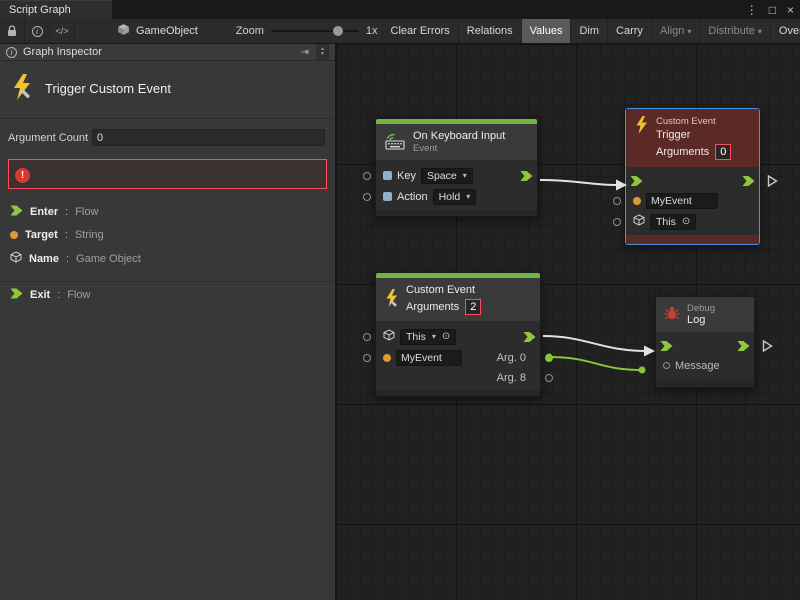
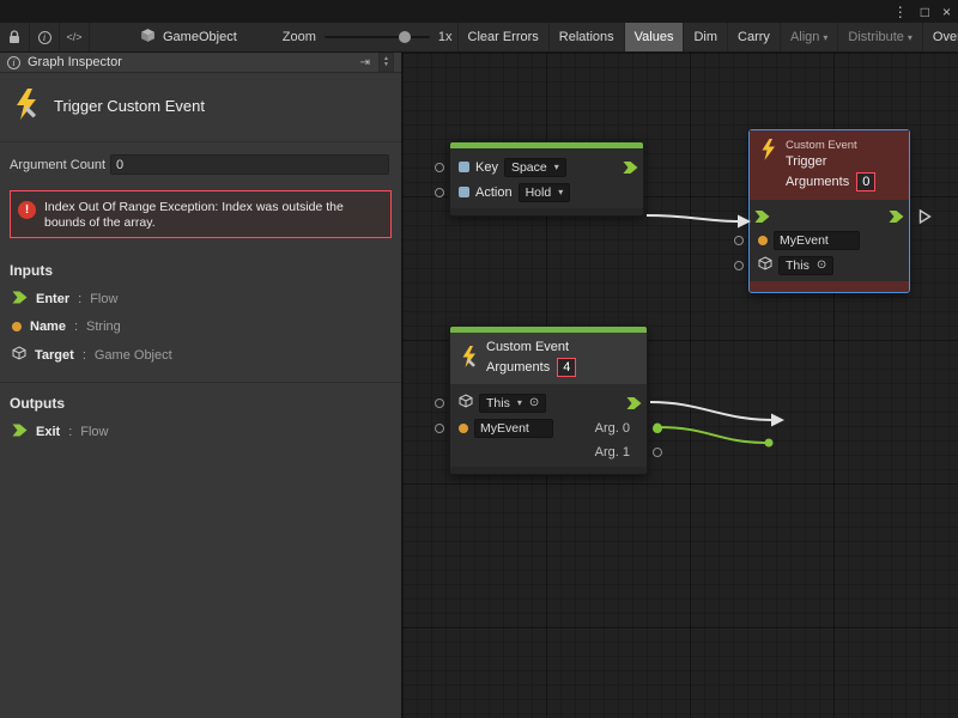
- Script Graph
  ⋮
  □
  ×
  i
  </>
  GameObject
  Zoom
  1x
  Clear Errors
  Relations
  Values
  Dim
  Carry
  Align
  ▾
  Distribute
  ▾
  i
  Graph Inspector
  ⇥
  Trigger Custom Event
  Argument Count
  0
  !
+ Index Out Of Range Exception: Index was outside the bounds of the array.
+ Inputs
  Enter
  :
  Flow
- Target
+ Name
  :
  String
- Name
+ Target
  :
  Game Object
+ Outputs
  Exit
  :
  Flow
- On Keyboard Input
- Event
  Key
  Space
  ▾
  Action
  Hold
  ▾
  Custom Event
  Trigger
  Arguments
  0
  MyEvent
  This
  ⊙
  Custom Event
  Arguments
- 2
+ 4
  This
  ▾
  ⊙
  MyEvent
  Arg. 0
- Arg. 8
+ Arg. 1
- Debug
- Log
- Message
